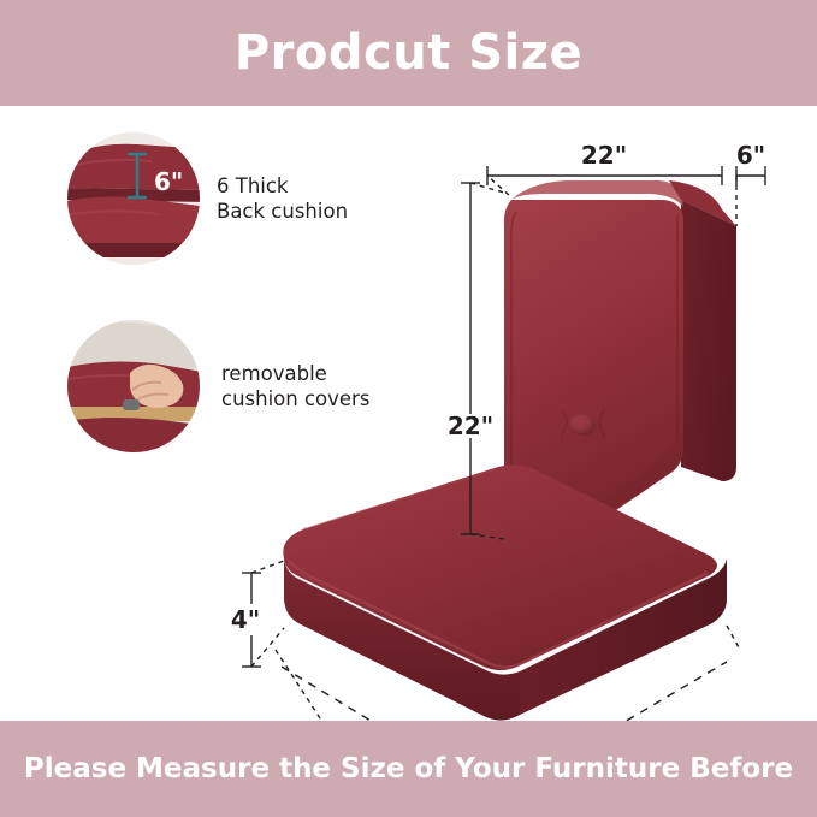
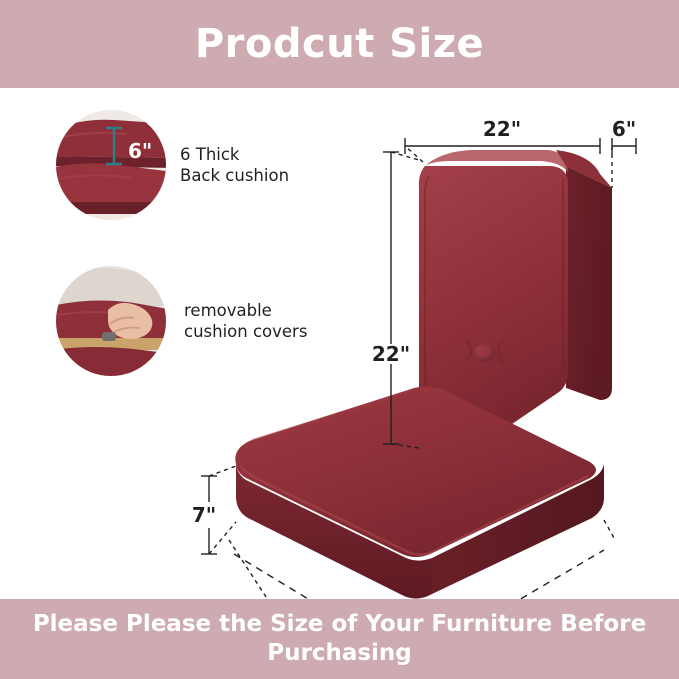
  Prodcut Size
  22"
  6"
  22"
- 4"
+ 7"
  6"
  6 Thick
  Back cushion
  removable
  cushion covers
- Please Measure the Size of Your Furniture Before
+ Please Please the Size of Your Furniture Before
+ Purchasing
